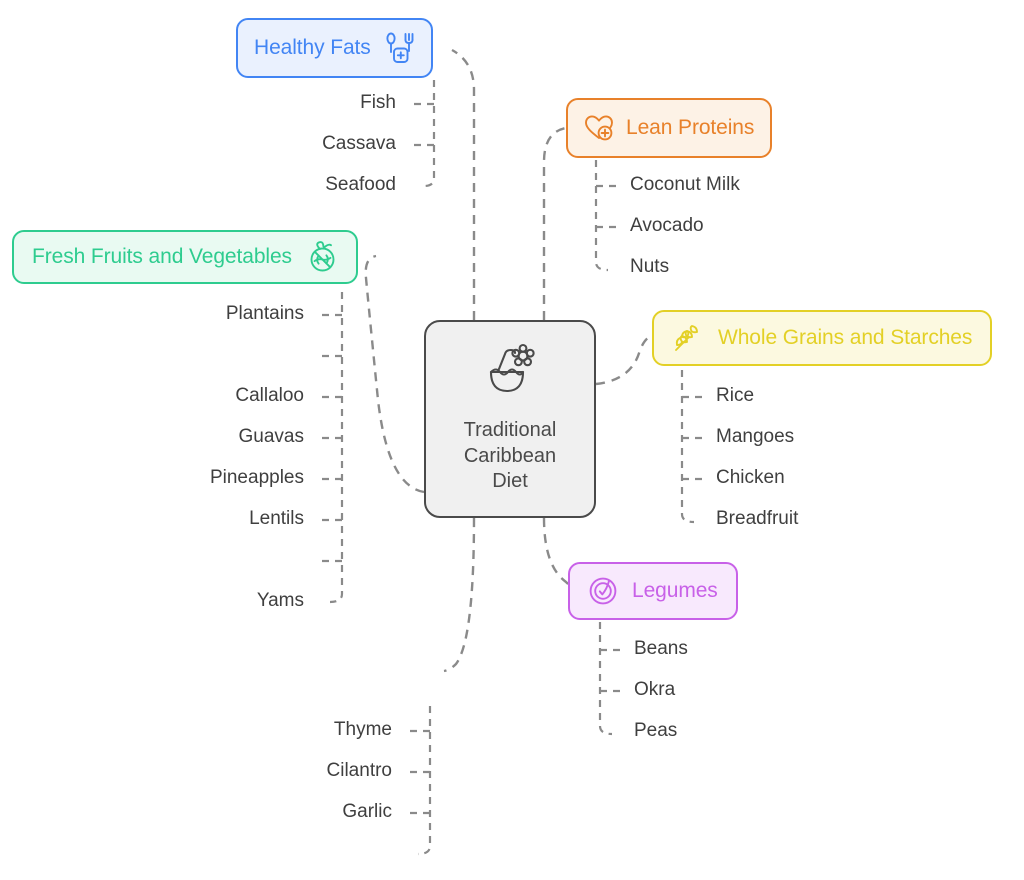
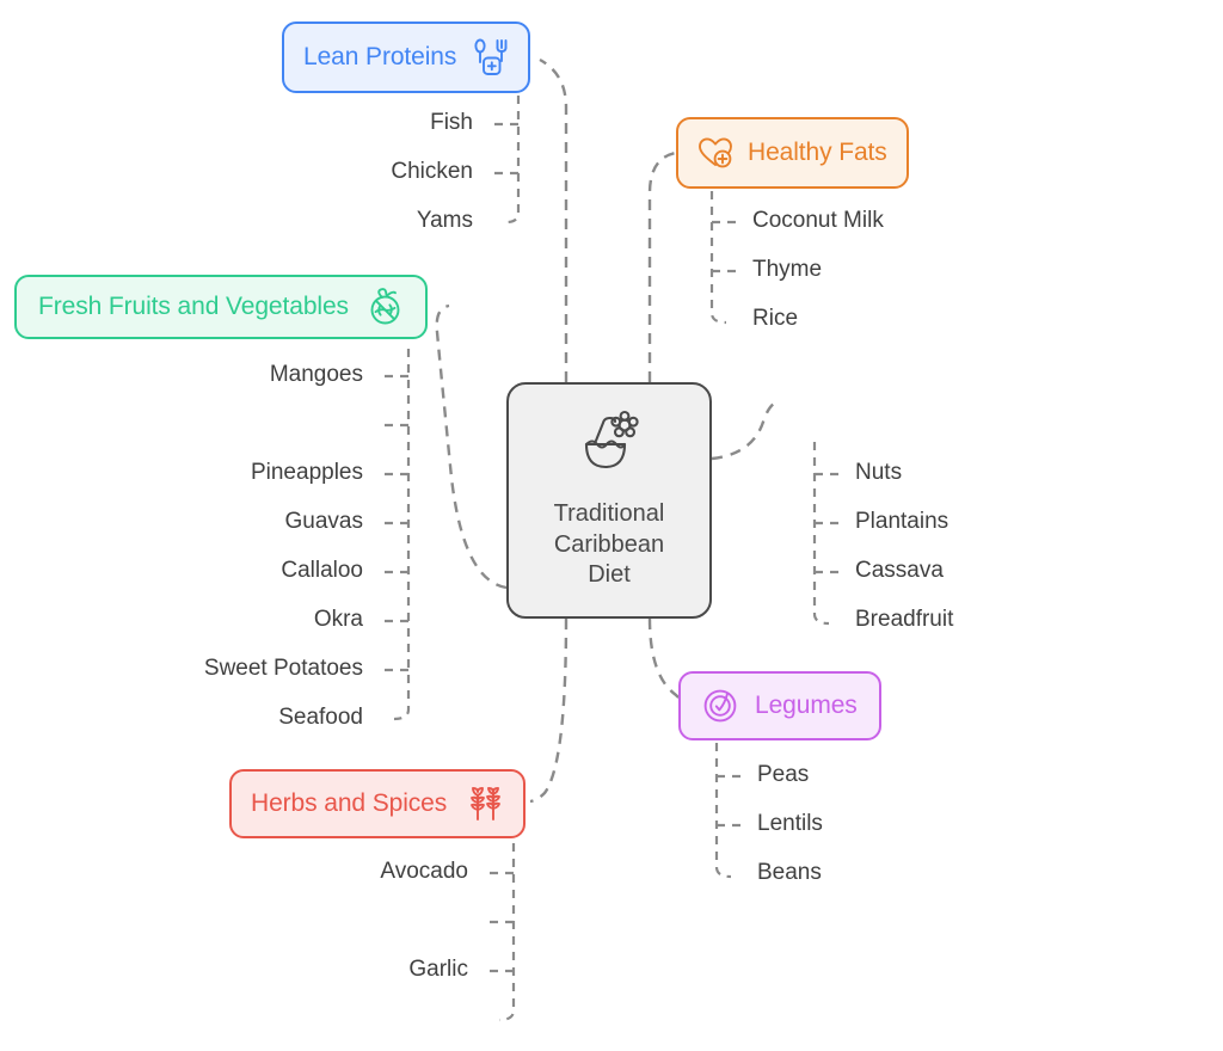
  Traditional
  Caribbean
  Diet
- Healthy Fats
+ Lean Proteins
  Fish
- Cassava
+ Chicken
- Seafood
+ Yams
- Lean Proteins
+ Healthy Fats
  Coconut Milk
- Avocado
+ Thyme
- Nuts
+ Rice
  Fresh Fruits and Vegetables
- Plantains
+ Mangoes
- Callaloo
+ Pineapples
  Guavas
- Pineapples
+ Callaloo
- Lentils
+ Okra
+ Sweet Potatoes
- Yams
+ Seafood
- Whole Grains and Starches
- Rice
+ Nuts
- Mangoes
+ Plantains
- Chicken
+ Cassava
  Breadfruit
  Legumes
- Beans
+ Peas
- Okra
+ Lentils
- Peas
+ Beans
+ Herbs and Spices
- Thyme
+ Avocado
- Cilantro
  Garlic
